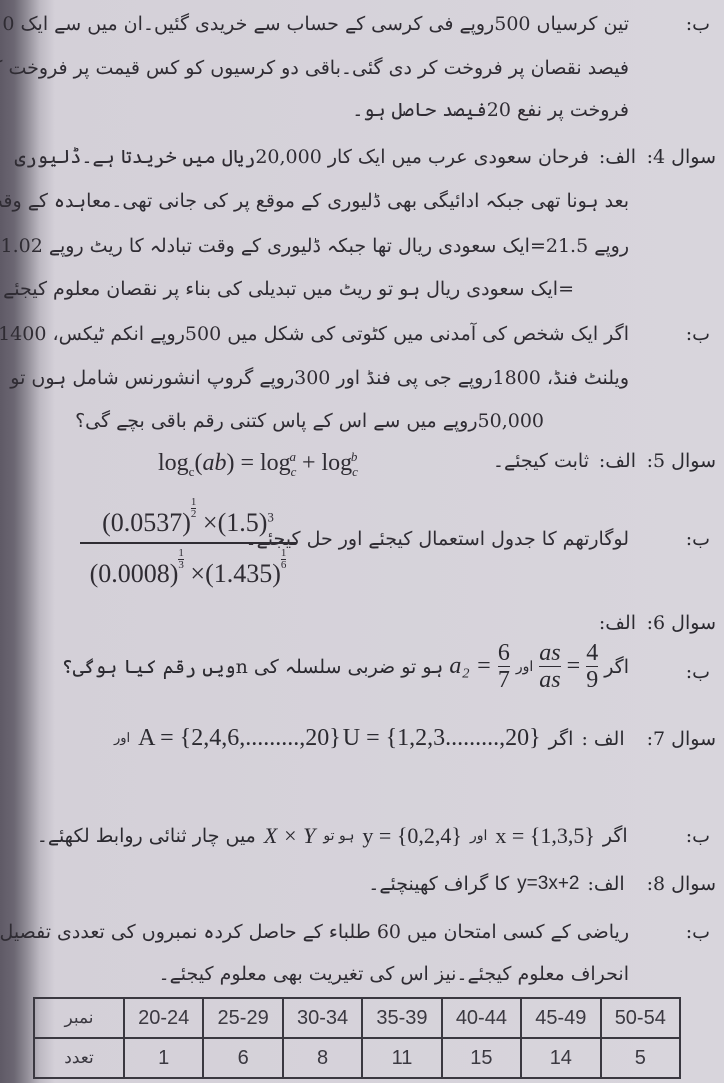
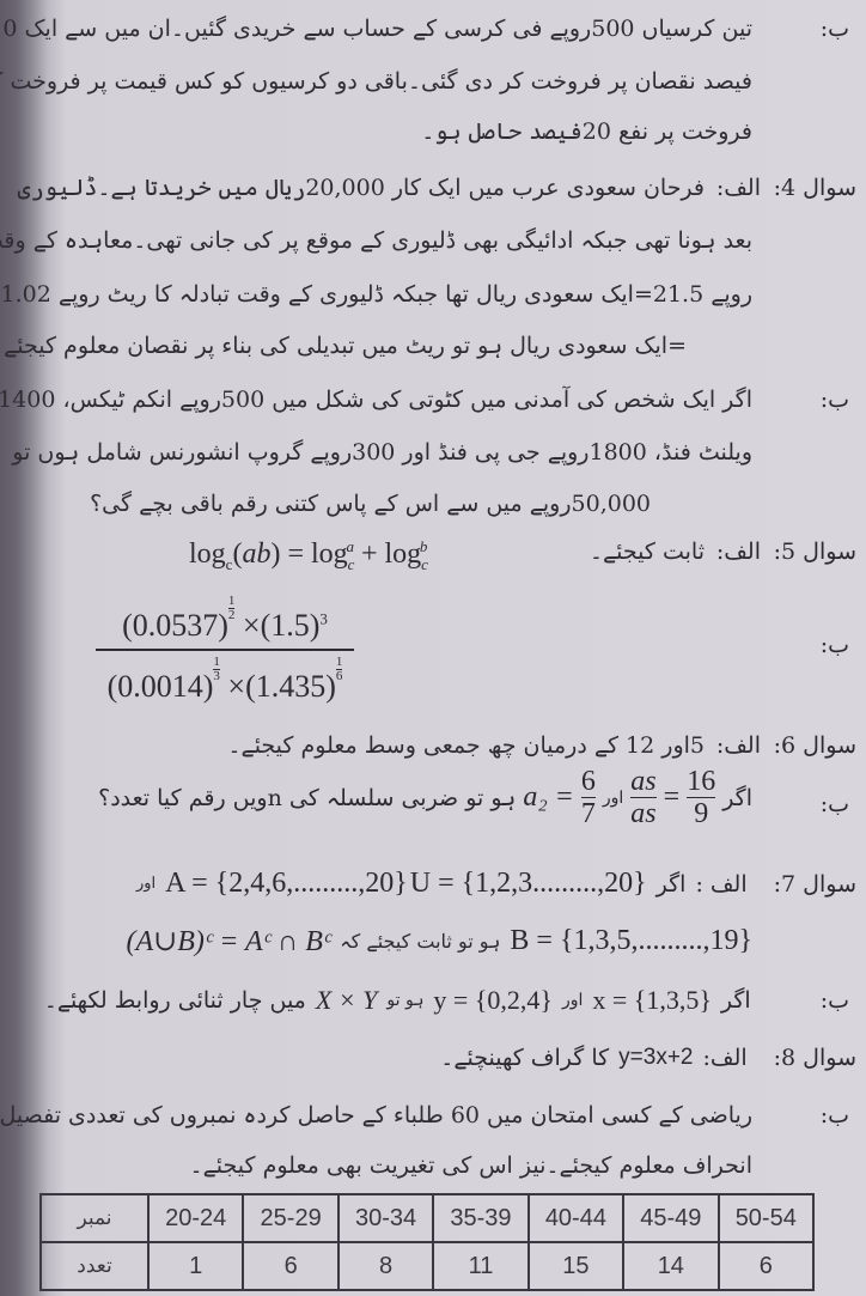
  ب:
  تین کرسیاں 500روپے فی کرسی کے حساب سے خریدی گئیں۔ان میں سے ایک 0
  فیصد نقصان پر فروخت کر دی گئی۔باقی دو کرسیوں کو کس قیمت پر فروخت
  فروخت پر نفع 20فیصد حاصل ہو۔
  سوال 4:
  الف:
  فرحان سعودی عرب میں ایک کار 20,000ریال میں خریدت ہے۔ڈلیوری
  بعد ہونا تھی جبکہ ادائیگی بھی ڈلیوری کے موقع پر کی جانی تھی۔معاہدہ کے وق
  روپے 21.5=ایک سعودی ریال تھا جبکہ ڈلیوری کے وقت تبادلہ کا ریٹ روپے 1.02
  =ایک سعودی ریال ہو تو ریٹ میں تبدیلی کی بناء پر نقصان معلوم کیجئے
  ب:
  اگر ایک شخص کی آمدنی میں کٹوتی کی شکل میں 500روپے انکم ٹیکس، 1400
  ویلنٹ فنڈ، 1800روپے جی پی فنڈ اور 300روپے گروپ انشورنس شامل ہوں تو
  50,000روپے میں سے اس کے پاس کتنی رقم باقی بچے گی؟
  سوال 5:
  الف:
  ثابت کیجئے۔
  logc(ab) = logca + logcb
  ب:
- لوگارتھم کا جدول استعمال کیجئے اور حل کیجئے۔
  (0.0537)
  1
  2
  ×(1.5)3
- (0.0008)
+ (0.0014)
  1
  3
  ×(1.435)
  1
  6
  سوال 6:
  الف:
+ 5اور 12 کے درمیان چھ جمعی وسط معلوم کیجئے۔
  ب:
  اگر
- 4
+ 16
  9
  =
  as
  as
  اور
  6
  7
  a₂ =
- ہو تو ضربی سلسلہ کی nویں رقم کیا ہوگی؟
+ ہو تو ضربی سلسلہ کی nویں رقم کیا تعدد؟
  سوال 7:
  الف :
  اگر
  U = {1,2,3.........,20}
  A = {2,4,6,.........,20}
  اور
+ B = {1,3,5,.........,19}
+ ہو تو ثابت کیجئے کہ
+ (A∪B)ᶜ = Aᶜ ∩ Bᶜ
  ب:
  اگر
  x = {1,3,5}
  اور
  y = {0,2,4}
  ہو تو
  X × Y
  میں چار ثنائی روابط لکھئے۔
  سوال 8:
  الف:
  y=3x+2
  کا گراف کھینچئے۔
  ب:
  ریاضی کے کسی امتحان میں 60 طلباء کے حاصل کردہ نمبروں کی تعددی تفصیل
  انحراف معلوم کیجئے۔نیز اس کی تغیریت بھی معلوم کیجئے۔
  نمبر	20-24	25-29	30-34	35-39	40-44	45-49	50-54
- تعدد	1	6	8	11	15	14	5
+ تعدد	1	6	8	11	15	14	6
